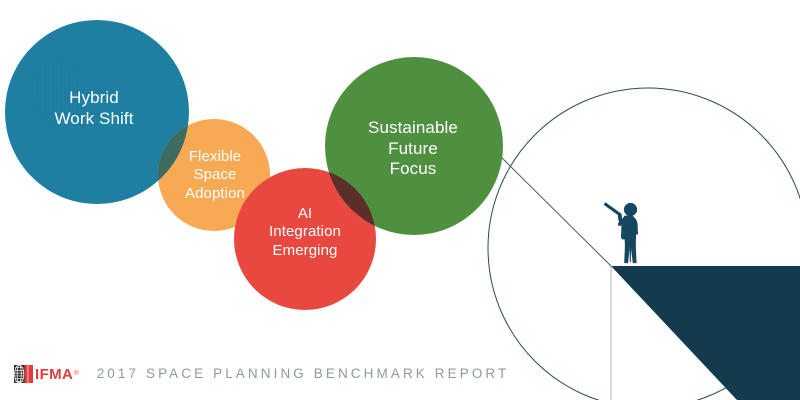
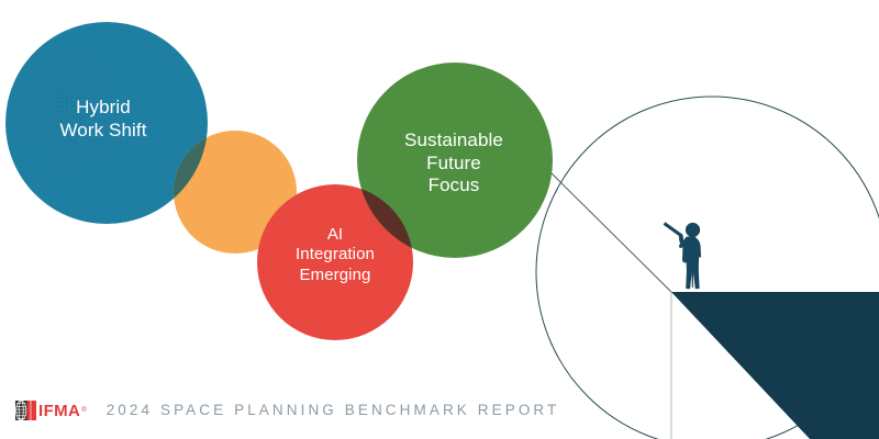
  Hybrid
  Work Shift
- Flexible
- Space
- Adoption
  AI
  Integration
  Emerging
  Sustainable
  Future
  Focus
  IFMA
- 2017 SPACE PLANNING BENCHMARK REPORT
+ 2024 SPACE PLANNING BENCHMARK REPORT
